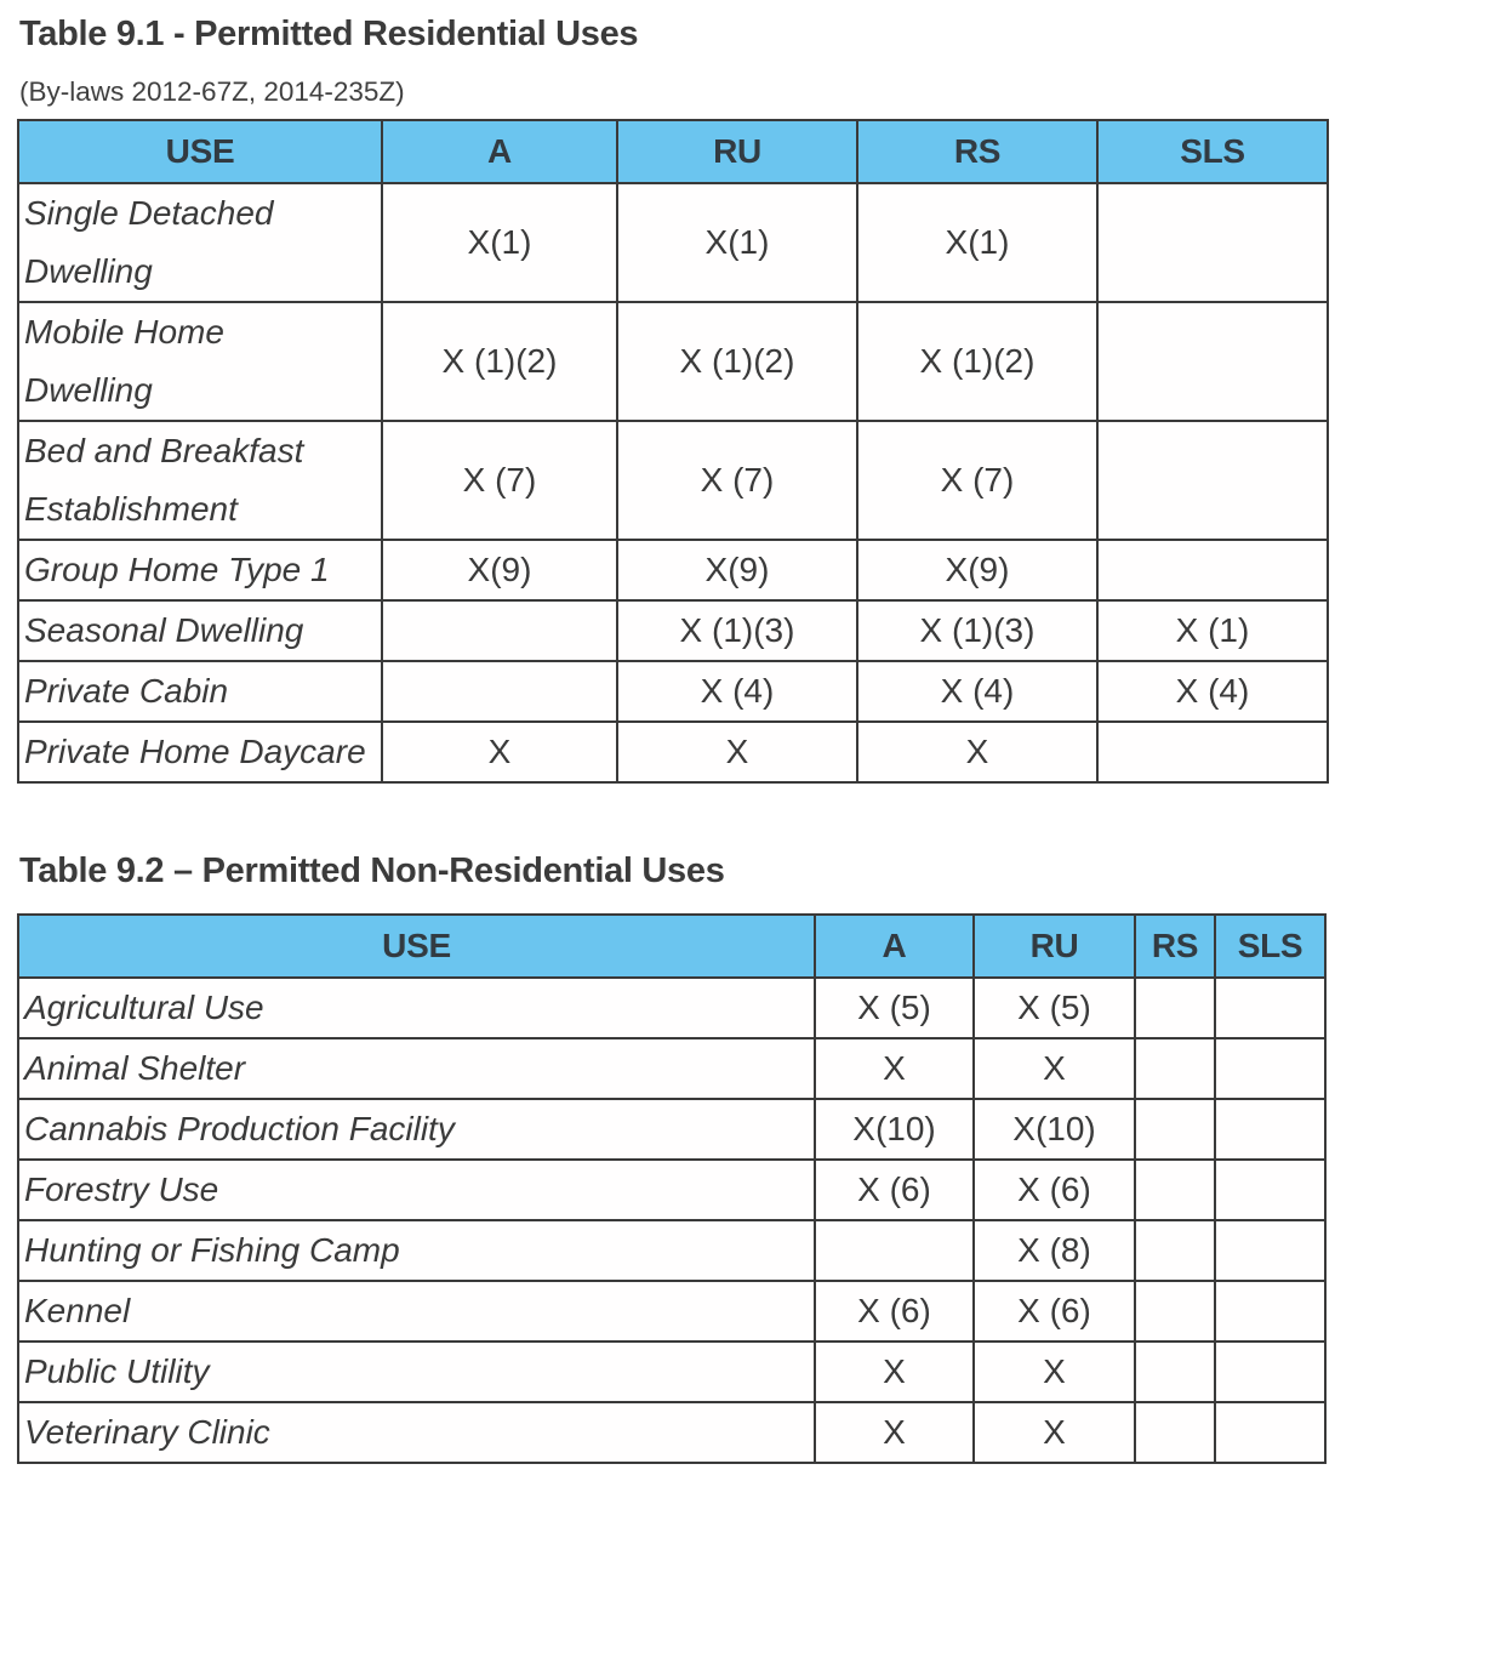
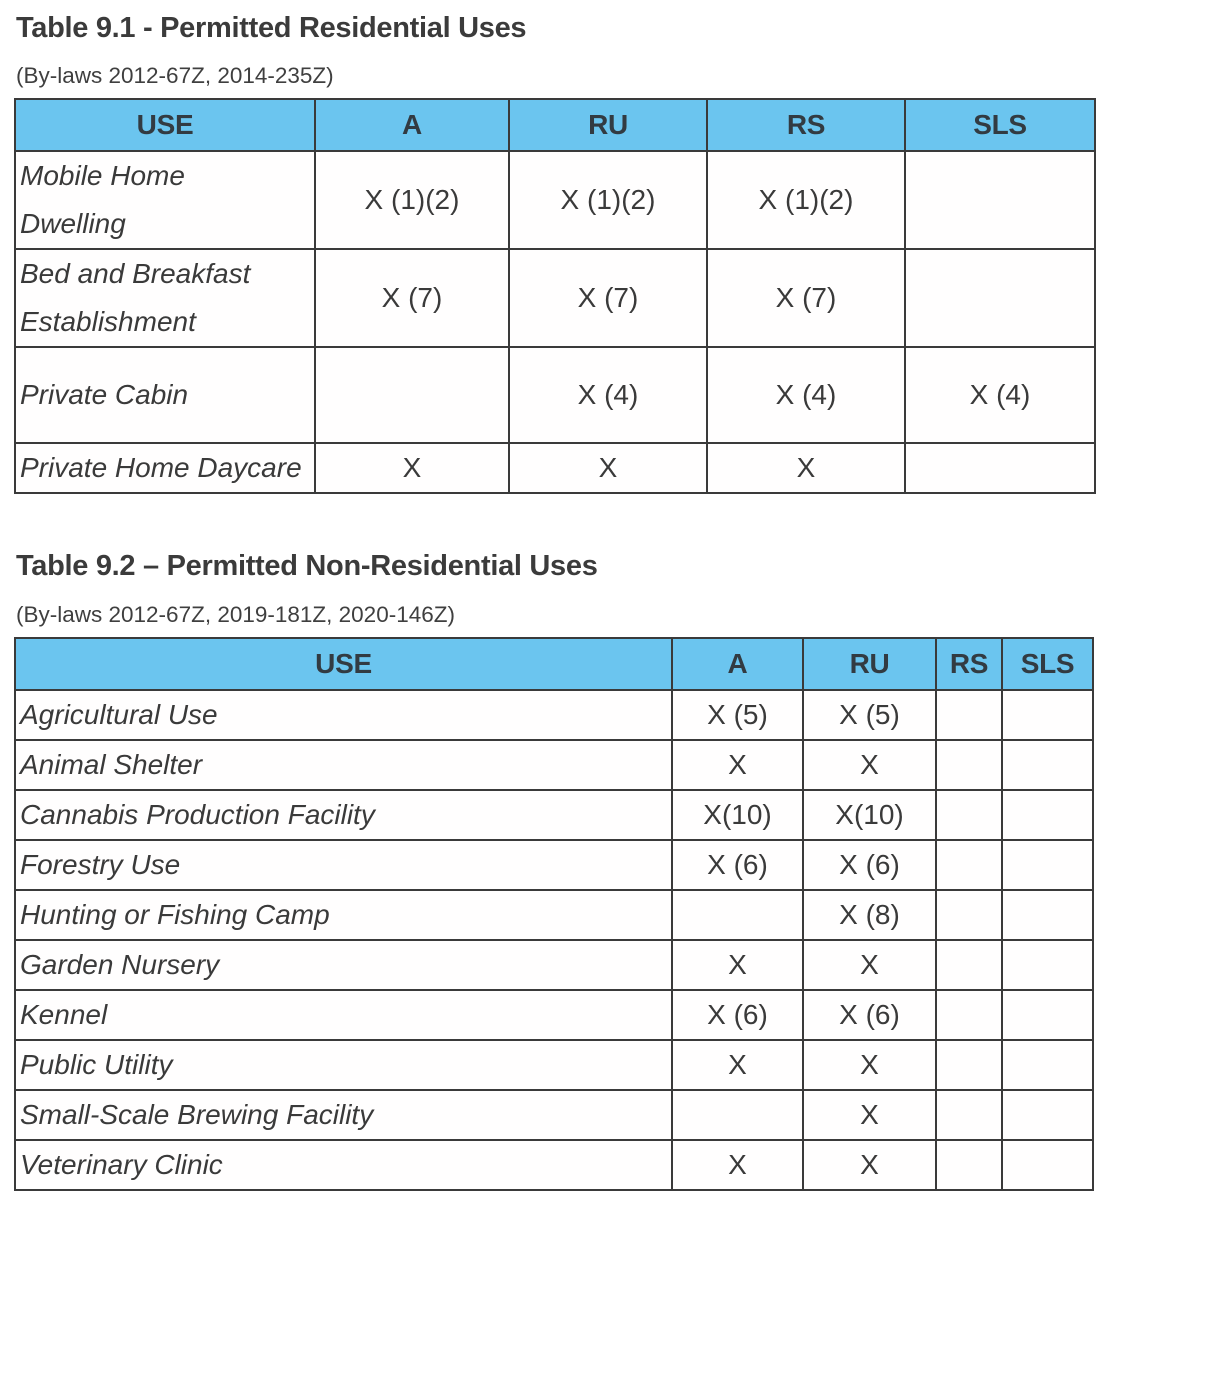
  Table 9.1 - Permitted Residential Uses
  (By-laws 2012-67Z, 2014-235Z)
  USE	A	RU	RS	SLS
- Single Detached Dwelling	X(1)	X(1)	X(1)
  Mobile Home Dwelling	X (1)(2)	X (1)(2)	X (1)(2)
  Bed and Breakfast Establishment	X (7)	X (7)	X (7)
- Group Home Type 1	X(9)	X(9)	X(9)
- Seasonal Dwelling		X (1)(3)	X (1)(3)	X (1)
  Private Cabin		X (4)	X (4)	X (4)
  Private Home Daycare	X	X	X
  Table 9.2 – Permitted Non-Residential Uses
+ (By-laws 2012-67Z, 2019-181Z, 2020-146Z)
  USE	A	RU	RS	SLS
  Agricultural Use	X (5)	X (5)
  Animal Shelter	X	X
  Cannabis Production Facility	X(10)	X(10)
  Forestry Use	X (6)	X (6)
  Hunting or Fishing Camp		X (8)
+ Garden Nursery	X	X
  Kennel	X (6)	X (6)
  Public Utility	X	X
+ Small-Scale Brewing Facility		X
  Veterinary Clinic	X	X
